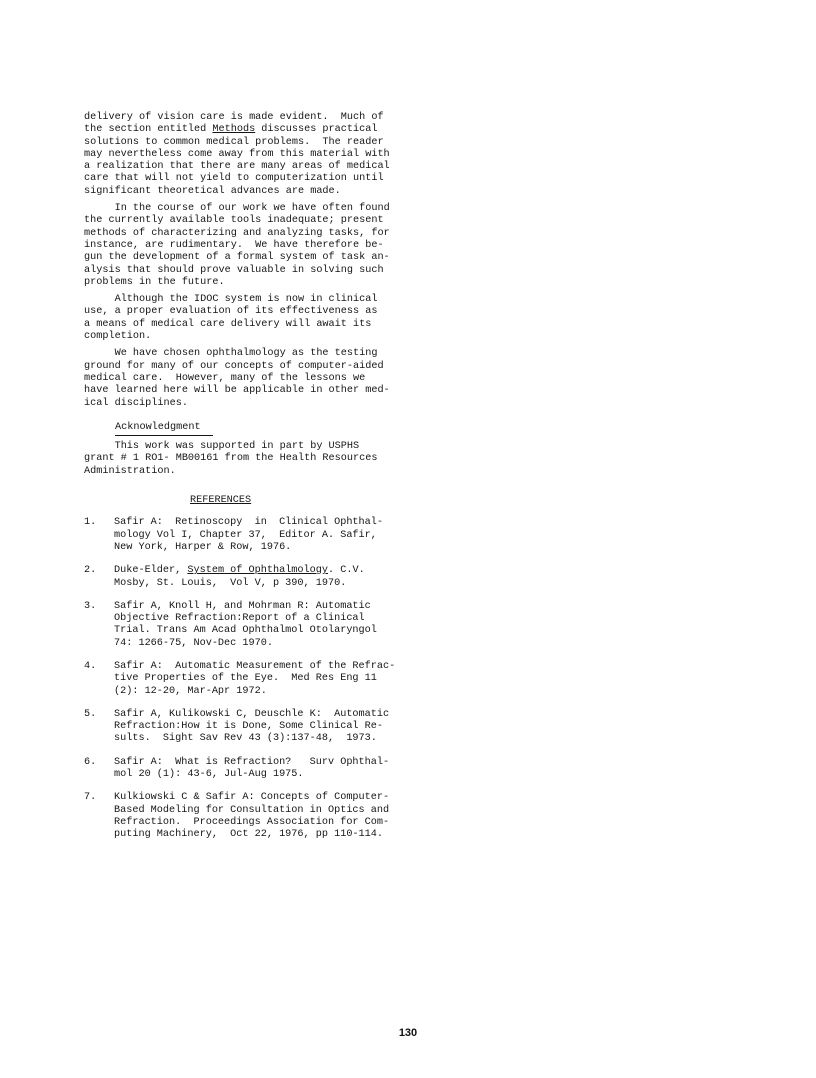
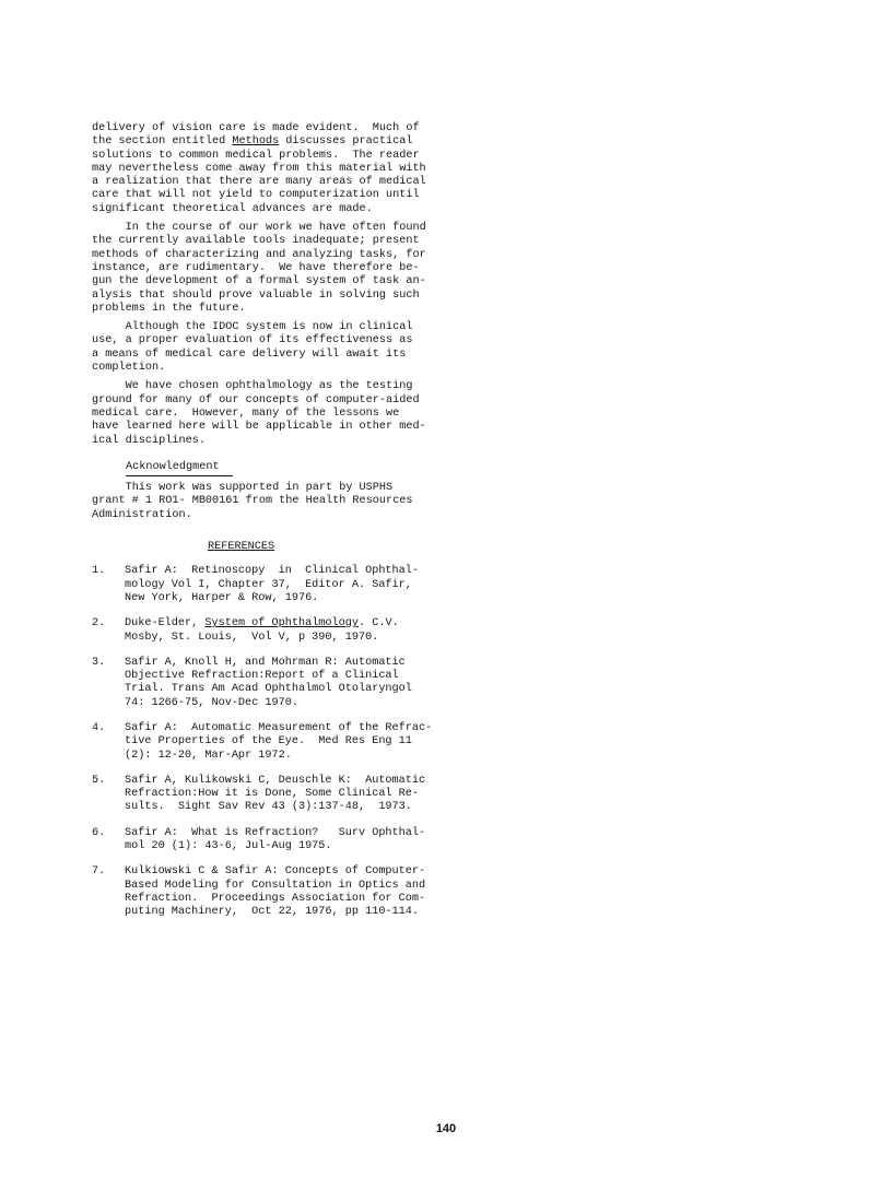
  delivery of vision care is made evident. Much of
  the section entitled Methods discusses practical
  solutions to common medical problems. The reader
  may nevertheless come away from this material with
  a realization that there are many areas of medical
  care that will not yield to computerization until
  significant theoretical advances are made.
  In the course of our work we have often found
  the currently available tools inadequate; present
  methods of characterizing and analyzing tasks, for
  instance, are rudimentary. We have therefore be-
  gun the development of a formal system of task an-
  alysis that should prove valuable in solving such
  problems in the future.
  Although the IDOC system is now in clinical
  use, a proper evaluation of its effectiveness as
  a means of medical care delivery will await its
  completion.
  We have chosen ophthalmology as the testing
  ground for many of our concepts of computer-aided
  medical care. However, many of the lessons we
  have learned here will be applicable in other med-
  ical disciplines.
  Acknowledgment
  This work was supported in part by USPHS
  grant # 1 RO1- MB00161 from the Health Resources
  Administration.
  REFERENCES
  1.
  Safir A: Retinoscopy in Clinical Ophthal-
  mology Vol I, Chapter 37, Editor A. Safir,
  New York, Harper & Row, 1976.
  2.
  Duke-Elder, System of Ophthalmology. C.V.
  Mosby, St. Louis, Vol V, p 390, 1970.
  3.
  Safir A, Knoll H, and Mohrman R: Automatic
  Objective Refraction:Report of a Clinical
  Trial. Trans Am Acad Ophthalmol Otolaryngol
  74: 1266-75, Nov-Dec 1970.
  4.
  Safir A: Automatic Measurement of the Refrac-
  tive Properties of the Eye. Med Res Eng 11
  (2): 12-20, Mar-Apr 1972.
  5.
  Safir A, Kulikowski C, Deuschle K: Automatic
  Refraction:How it is Done, Some Clinical Re-
  sults. Sight Sav Rev 43 (3):137-48, 1973.
  6.
  Safir A: What is Refraction? Surv Ophthal-
  mol 20 (1): 43-6, Jul-Aug 1975.
  7.
  Kulkiowski C & Safir A: Concepts of Computer-
  Based Modeling for Consultation in Optics and
  Refraction. Proceedings Association for Com-
  puting Machinery, Oct 22, 1976, pp 110-114.
- 130
+ 140
